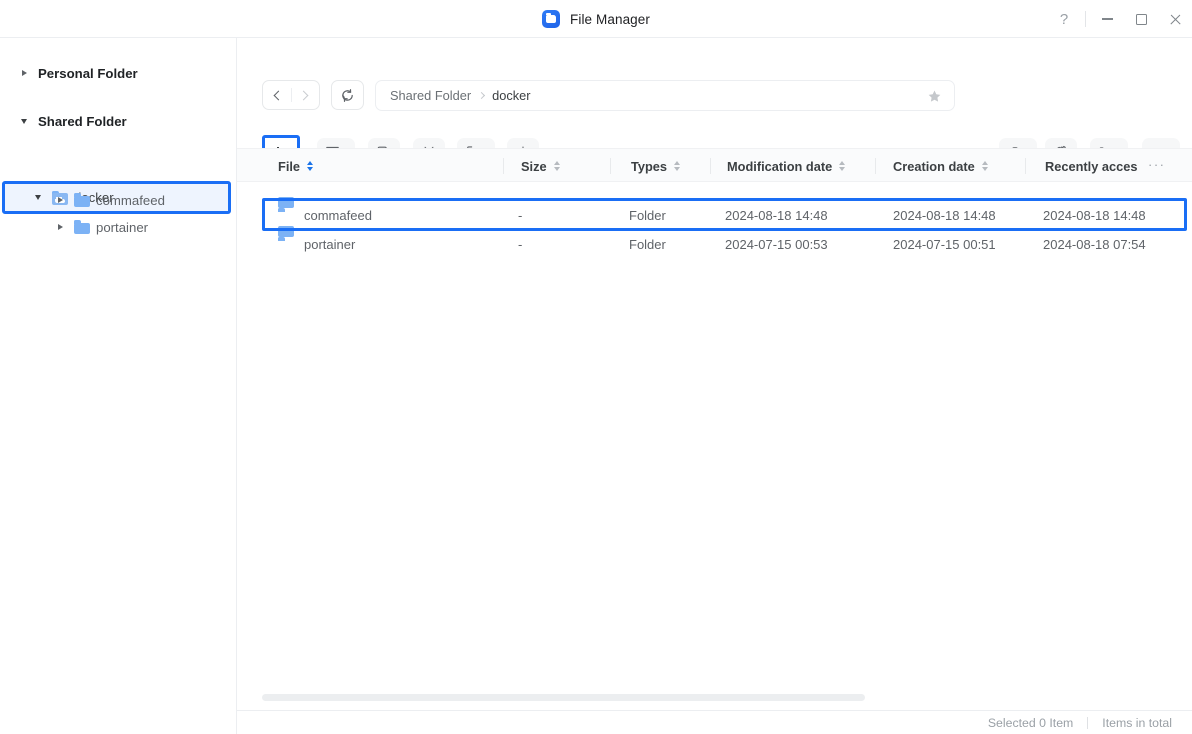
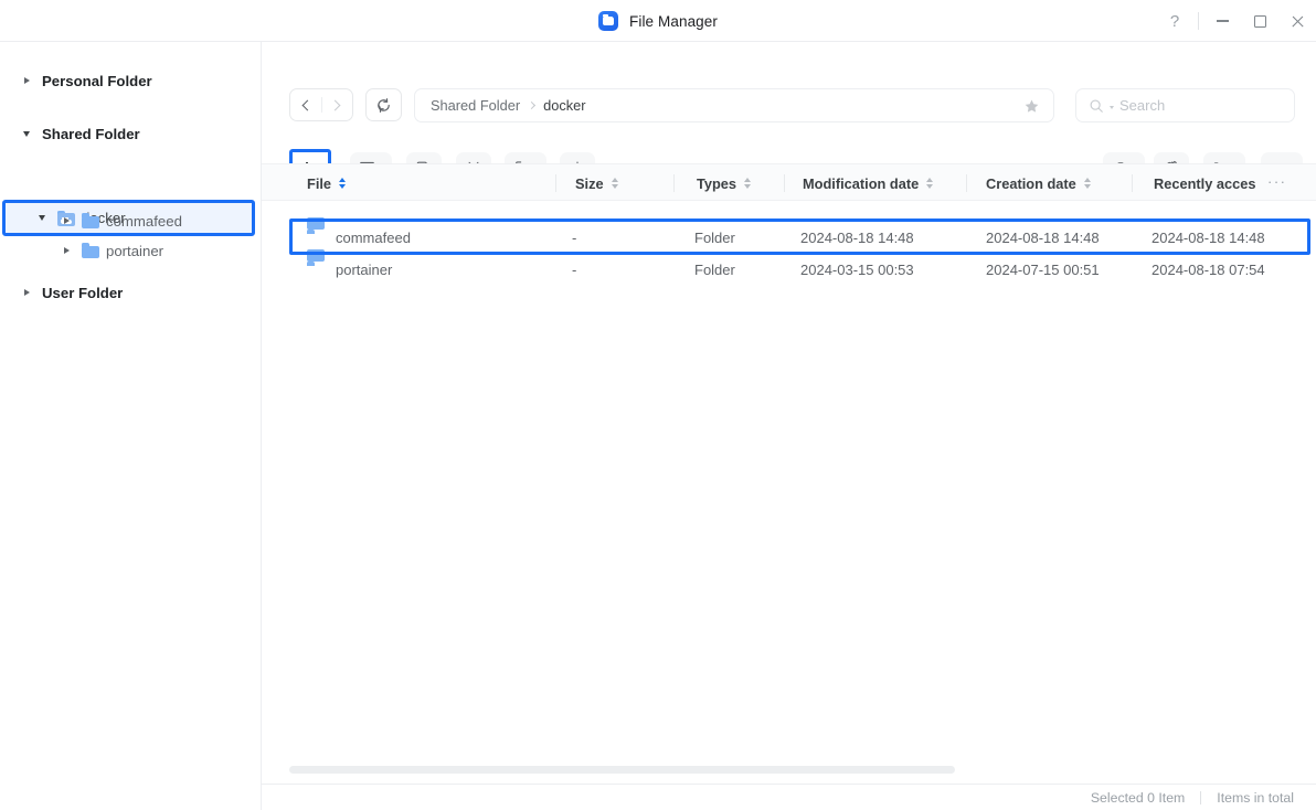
  File Manager
  ?
  Personal Folder
  Shared Folder
  commafeed
  portainer
+ User Folder
  Shared Folder
  docker
+ Search
  File
  Size
  Types
  Modification date
  Creation date
  Recently acces
  ···
  commafeed
  -
  Folder
  2024-08-18 14:48
  2024-08-18 14:48
  2024-08-18 14:48
  portainer
  -
  Folder
- 2024-07-15 00:53
+ 2024-03-15 00:53
  2024-07-15 00:51
  2024-08-18 07:54
  Selected 0 Item
  Items in total
